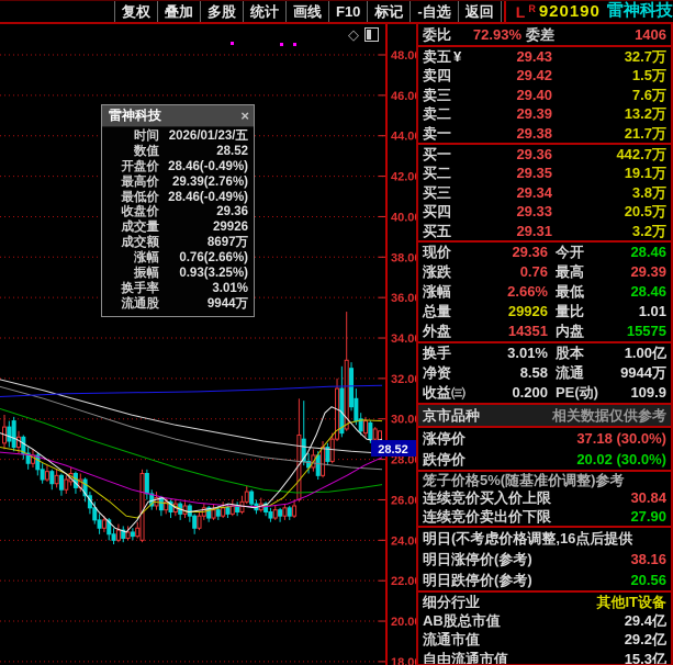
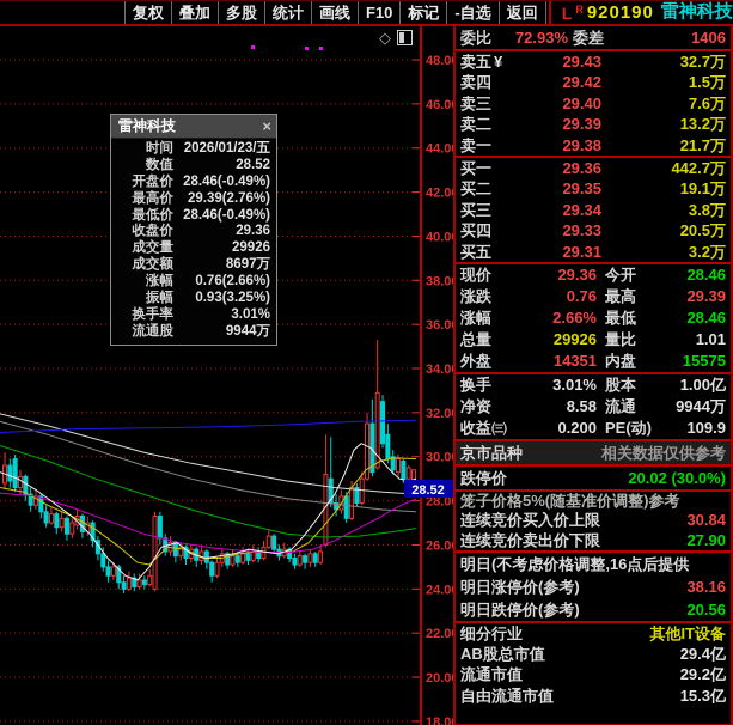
  复权
  叠加
  多股
  统计
  画线
  F10
  标记
  -自选
  返回
  L
  R
  920190
  雷神科技
  48.0
  46.0
  44.0
  42.0
  40.0
  38.0
  36.0
  34.0
  32.0
  30.0
  28.0
  26.0
  24.0
  22.0
  20.0
  18.0
  28.52
  ◇
  雷神科技
  ×
  时间
  2026/01/23/五
  数值
  28.52
  开盘价
  28.46(-0.49%)
  最高价
  29.39(2.76%)
  最低价
  28.46(-0.49%)
  收盘价
  29.36
  成交量
  29926
  成交额
  8697万
  涨幅
  0.76(2.66%)
  振幅
  0.93(3.25%)
  换手率
  3.01%
  流通股
  9944万
  委比
  72.93%
  委差
  1406
  卖五 ¥
  29.43
  32.7万
  卖四
  29.42
  1.5万
  卖三
  29.40
  7.6万
  卖二
  29.39
  13.2万
  卖一
  29.38
  21.7万
  买一
  29.36
  442.7万
  买二
  29.35
  19.1万
  买三
  29.34
  3.8万
  买四
  29.33
  20.5万
  买五
  29.31
  3.2万
  现价
  29.36
  今开
  28.46
  涨跌
  0.76
  最高
  29.39
  涨幅
  2.66%
  最低
  28.46
  总量
  29926
  量比
  1.01
  外盘
  14351
  内盘
  15575
  换手
  3.01%
  股本
  1.00亿
  净资
  8.58
  流通
  9944万
  收益㈢
  0.200
  PE(动)
  109.9
  京市品种
  相关数据仅供参考
- 涨停价
- 37.18 (30.0%)
  跌停价
  20.02 (30.0%)
  笼子价格5%(随基准价调整)参考
  连续竞价买入价上限
  30.84
  连续竞价卖出价下限
  27.90
  明日(不考虑价格调整,16点后提供
  明日涨停价(参考)
  38.16
  明日跌停价(参考)
  20.56
  细分行业
  其他IT设备
  AB股总市值
  29.4亿
  流通市值
  29.2亿
  自由流通市值
  15.3亿
